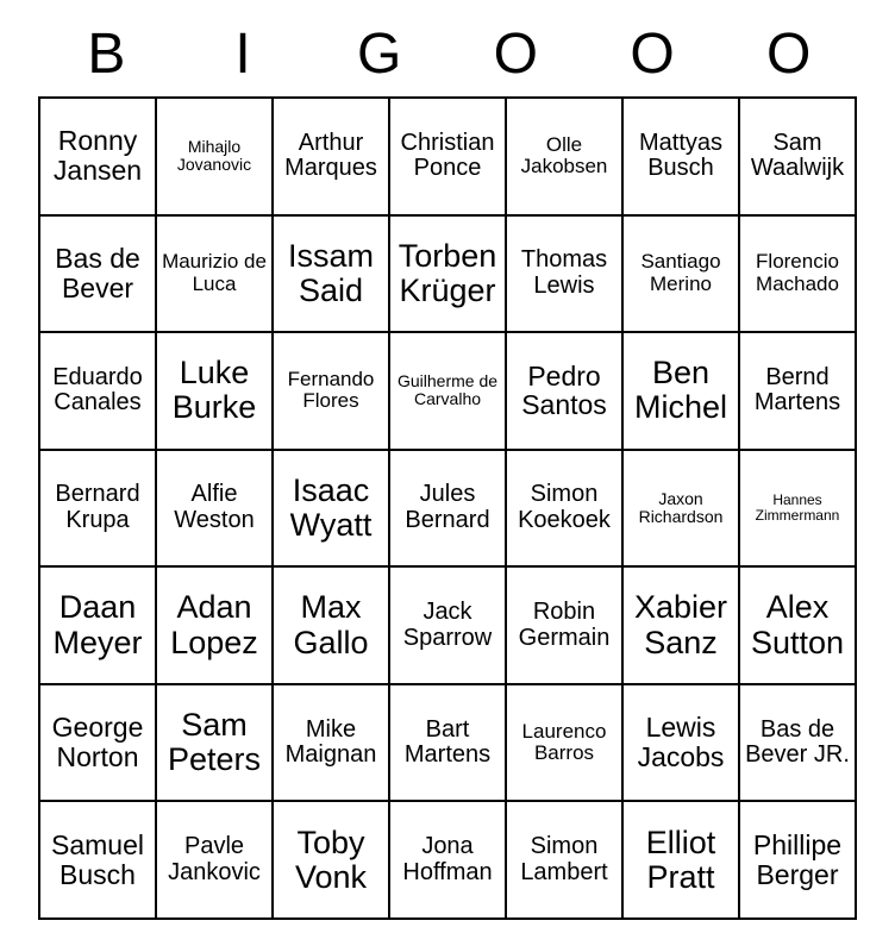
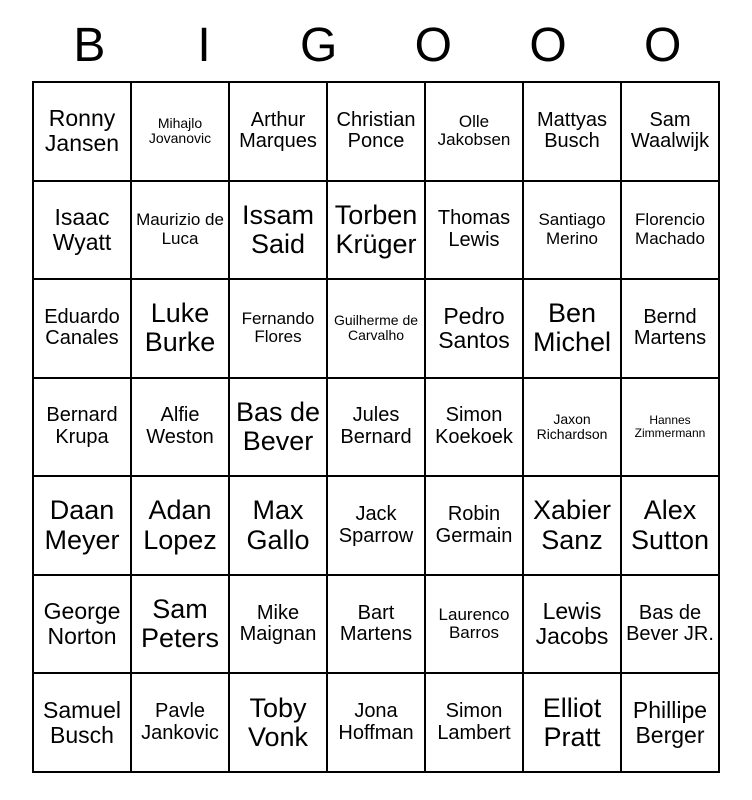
  B
  I
  G
  O
  O
  O
  Ronny Jansen
  Mihajlo Jovanovic
  Arthur Marques
  Christian Ponce
  Olle Jakobsen
  Mattyas Busch
  Sam Waalwijk
- Bas de Bever
+ Isaac Wyatt
  Maurizio de Luca
  Issam Said
  Torben Krüger
  Thomas Lewis
  Santiago Merino
  Florencio Machado
  Eduardo Canales
  Luke Burke
  Fernando Flores
  Guilherme de Carvalho
  Pedro Santos
  Ben Michel
  Bernd Martens
  Bernard Krupa
  Alfie Weston
- Isaac Wyatt
+ Bas de Bever
  Jules Bernard
  Simon Koekoek
  Jaxon Richardson
  Hannes Zimmermann
  Daan Meyer
  Adan Lopez
  Max Gallo
  Jack Sparrow
  Robin Germain
  Xabier Sanz
  Alex Sutton
  George Norton
  Sam Peters
  Mike Maignan
  Bart Martens
  Laurenco Barros
  Lewis Jacobs
  Bas de Bever JR.
  Samuel Busch
  Pavle Jankovic
  Toby Vonk
  Jona Hoffman
  Simon Lambert
  Elliot Pratt
  Phillipe Berger
